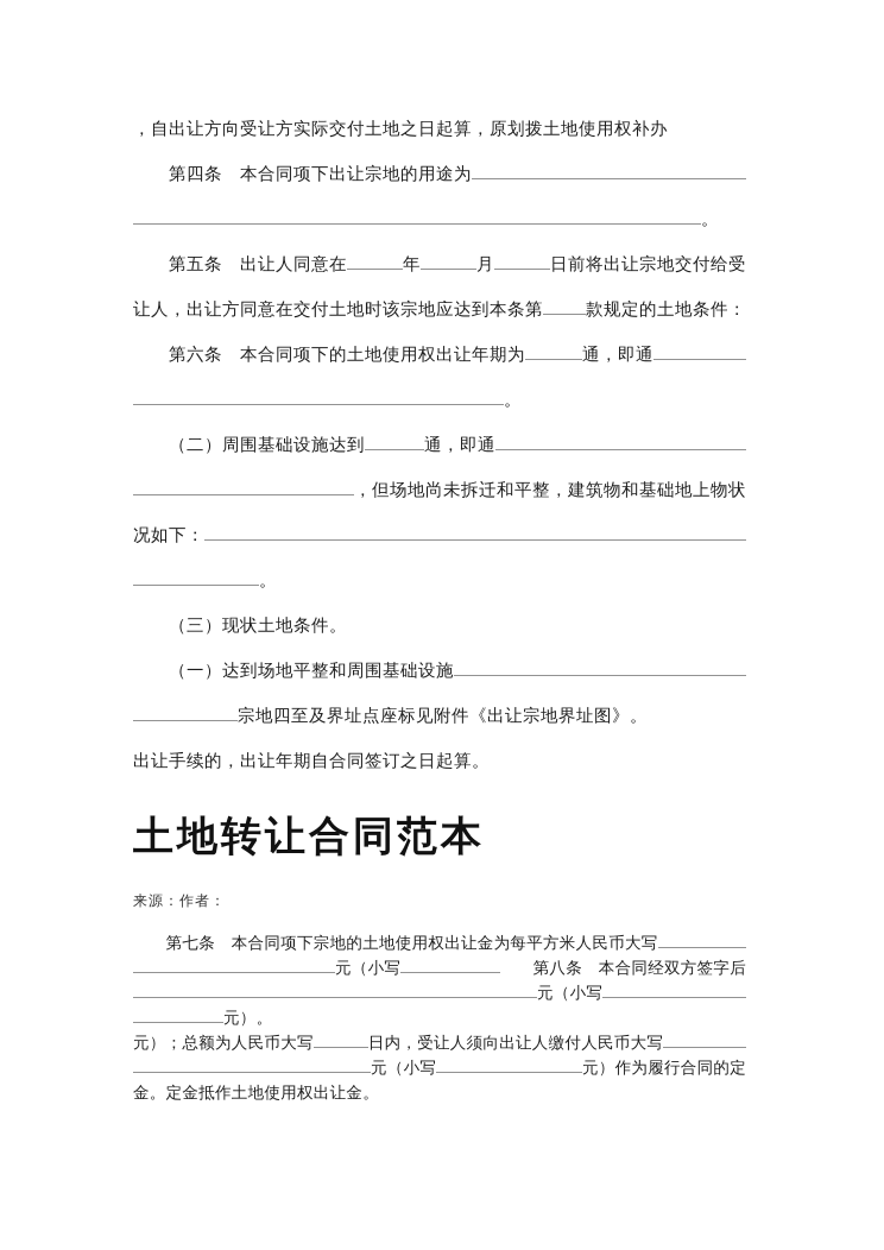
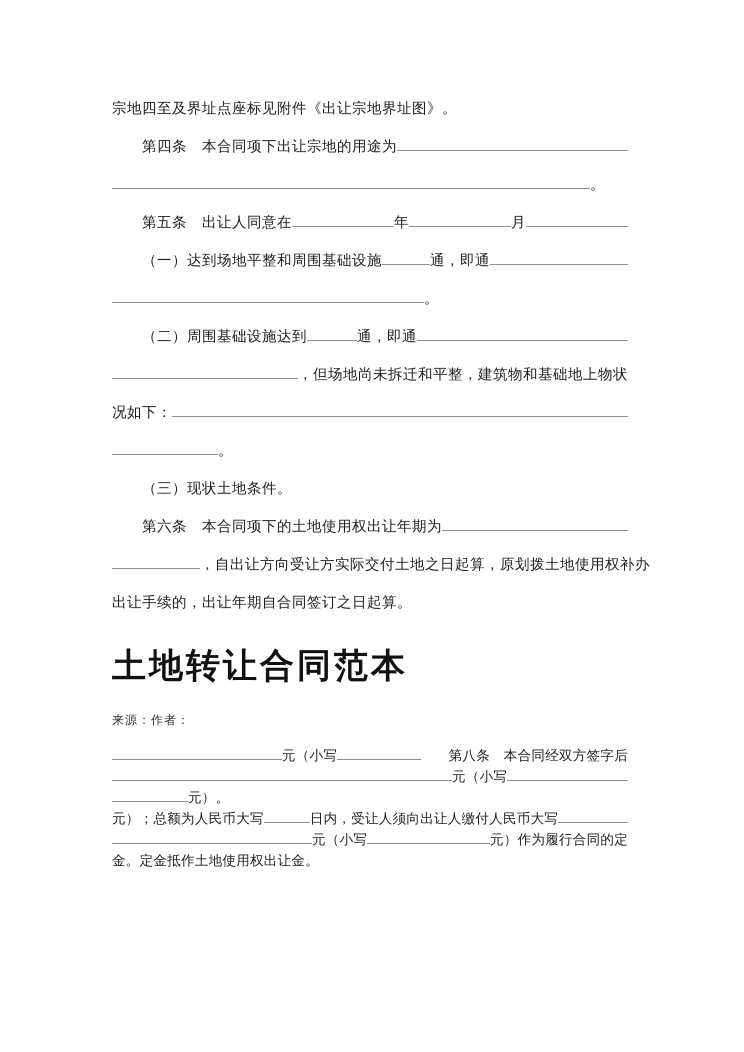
- ，自出让方向受让方实际交付土地之日起算，原划拨土地使用权补办
+ 宗地四至及界址点座标见附件《出让宗地界址图》。
  第四条 本合同项下出让宗地的用途为
  。
  第五条 出让人同意在
  年
  月
- 日前将出让宗地交付给受
- 让人，出让方同意在交付土地时该宗地应达到本条第
- 款规定的土地条件：
- 第六条 本合同项下的土地使用权出让年期为
+ （一）达到场地平整和周围基础设施
  通，即通
  。
  （二）周围基础设施达到
  通，即通
  ，但场地尚未拆迁和平整，建筑物和基础地上物状
  况如下：
  。
  （三）现状土地条件。
- （一）达到场地平整和周围基础设施
+ 第六条 本合同项下的土地使用权出让年期为
- 宗地四至及界址点座标见附件《出让宗地界址图》。
+ ，自出让方向受让方实际交付土地之日起算，原划拨土地使用权补办
  出让手续的，出让年期自合同签订之日起算。
  土地转让合同范本
  来源：作者：
- 第七条 本合同项下宗地的土地使用权出让金为每平方米人民币大写
  元（小写
  第八条 本合同经双方签字后
  元（小写
  元）。
  元）；总额为人民币大写
  日内，受让人须向出让人缴付人民币大写
  元（小写
  元）作为履行合同的定
  金。定金抵作土地使用权出让金。
